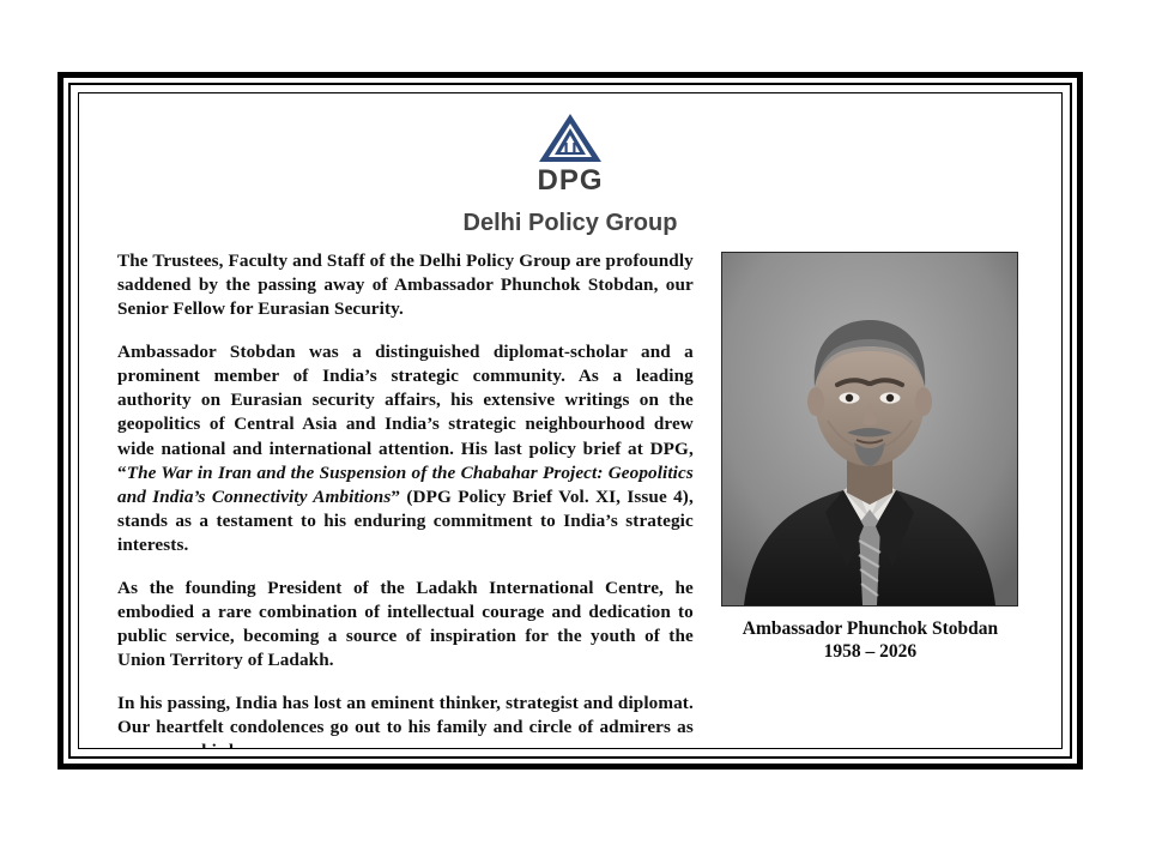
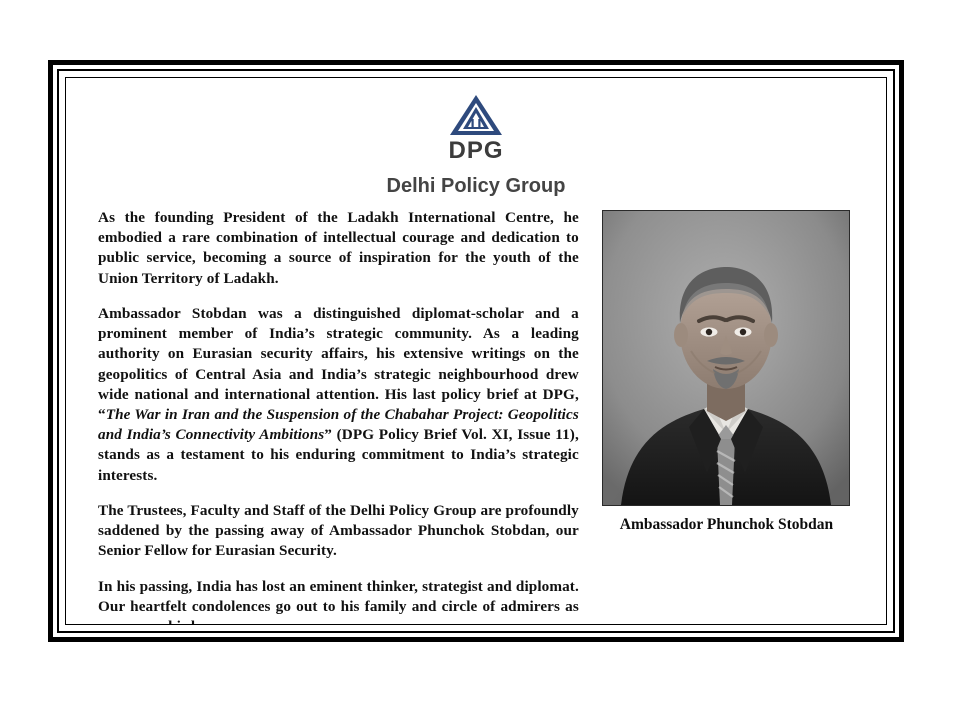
  DPG
  Delhi Policy Group
- The Trustees, Faculty and Staff of the Delhi Policy Group are profoundly saddened by the passing away of Ambassador Phunchok Stobdan, our Senior Fellow for Eurasian Security.
+ As the founding President of the Ladakh International Centre, he embodied a rare combination of intellectual courage and dedication to public service, becoming a source of inspiration for the youth of the Union Territory of Ladakh.
- Ambassador Stobdan was a distinguished diplomat-scholar and a prominent member of India’s strategic community. As a leading authority on Eurasian security affairs, his extensive writings on the geopolitics of Central Asia and India’s strategic neighbourhood drew wide national and international attention. His last policy brief at DPG, “The War in Iran and the Suspension of the Chabahar Project: Geopolitics and India’s Connectivity Ambitions” (DPG Policy Brief Vol. XI, Issue 4), stands as a testament to his enduring commitment to India’s strategic interests.
+ Ambassador Stobdan was a distinguished diplomat-scholar and a prominent member of India’s strategic community. As a leading authority on Eurasian security affairs, his extensive writings on the geopolitics of Central Asia and India’s strategic neighbourhood drew wide national and international attention. His last policy brief at DPG, “The War in Iran and the Suspension of the Chabahar Project: Geopolitics and India’s Connectivity Ambitions” (DPG Policy Brief Vol. XI, Issue 11), stands as a testament to his enduring commitment to India’s strategic interests.
- As the founding President of the Ladakh International Centre, he embodied a rare combination of intellectual courage and dedication to public service, becoming a source of inspiration for the youth of the Union Territory of Ladakh.
+ The Trustees, Faculty and Staff of the Delhi Policy Group are profoundly saddened by the passing away of Ambassador Phunchok Stobdan, our Senior Fellow for Eurasian Security.
  In his passing, India has lost an eminent thinker, strategist and diplomat. Our heartfelt condolences go out to his family and circle of admirers as
  Ambassador Phunchok Stobdan
- 1958 – 2026
